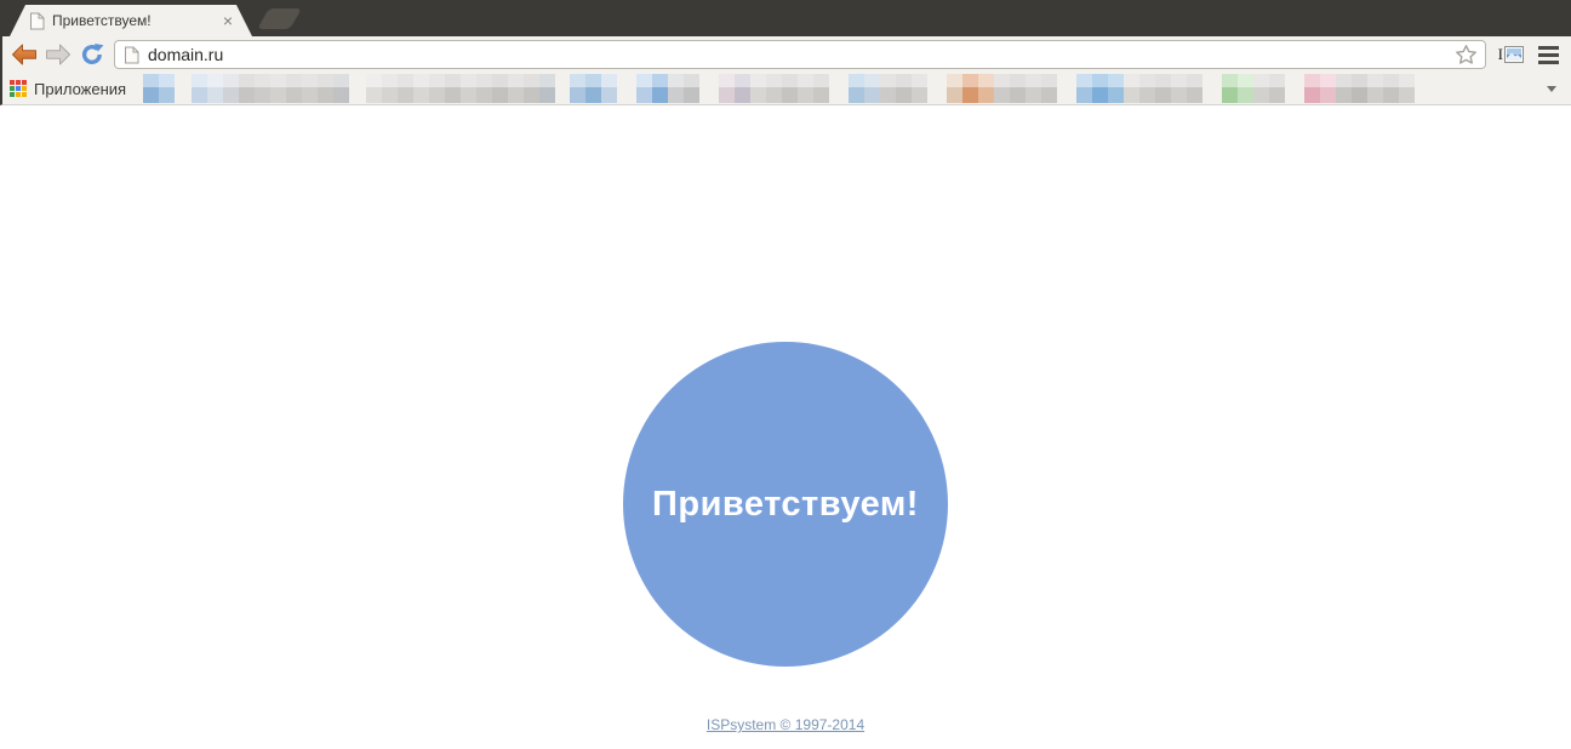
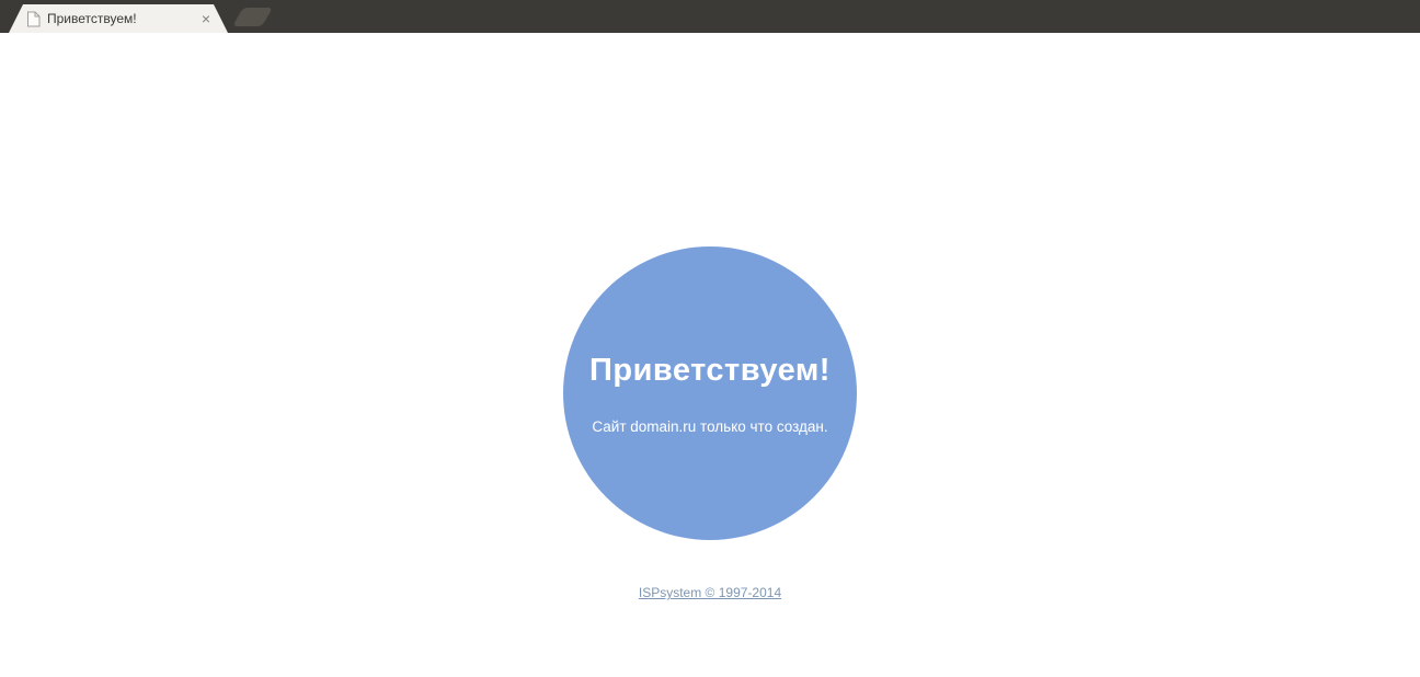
  Приветствуем!
  ×
- domain.ru
- I
- Приложения
  Приветствуем!
+ Сайт domain.ru только что создан.
  ISPsystem © 1997-2014
